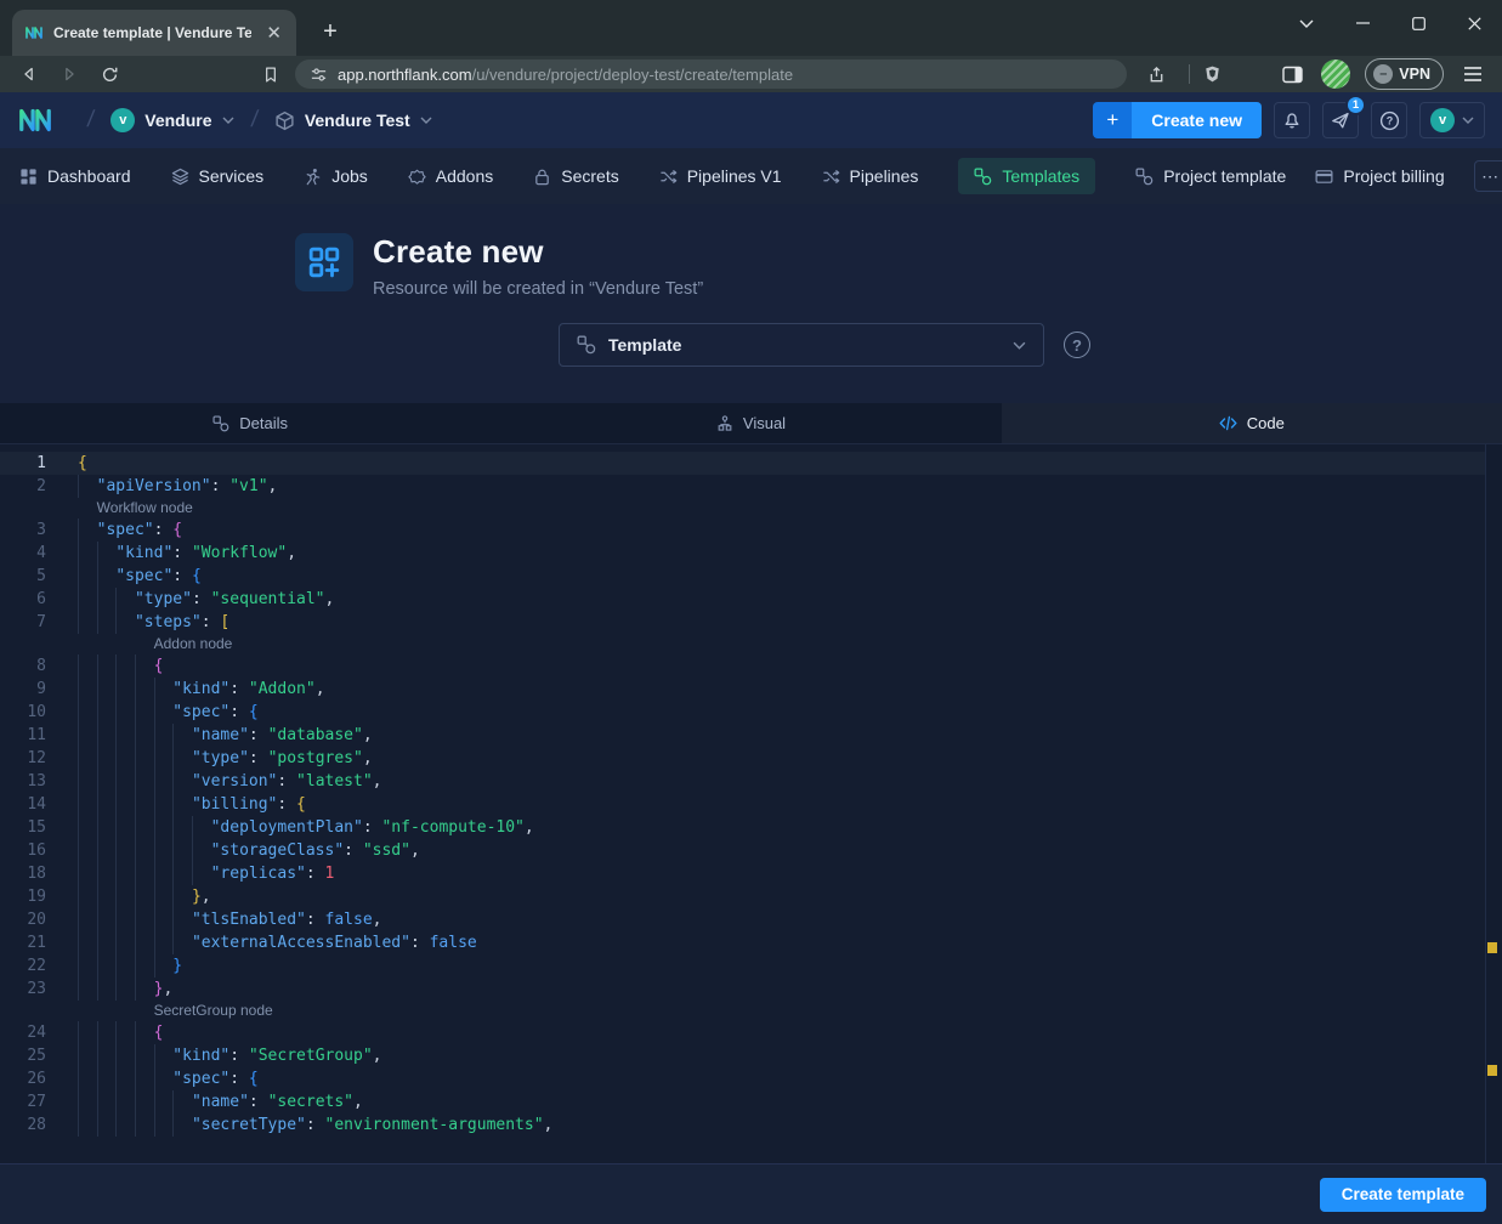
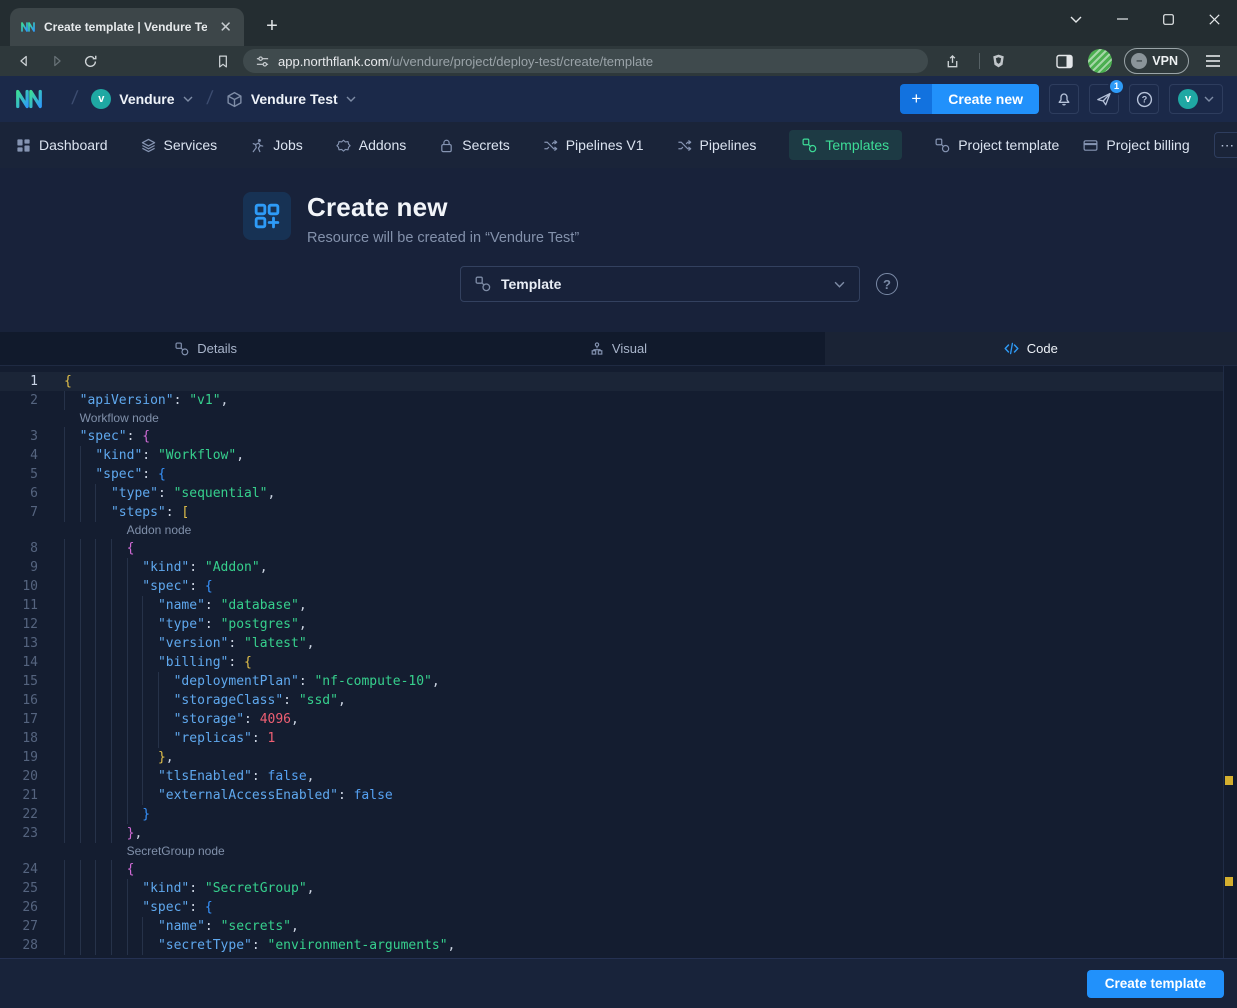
  Create template | Vendure Te
  ✕
  +
  app.northflank.com/u/vendure/project/deploy-test/create/template
  –
  VPN
  v
  Vendure
  Vendure Test
  +
  Create new
  1
  ?
  v
  Dashboard
  Services
  Jobs
  Addons
  Secrets
  Pipelines V1
  Pipelines
  Templates
  Project template
  Project billing
  ⋯
  Create new
  Resource will be created in “Vendure Test”
  Template
  ?
  Details
  Visual
  Code
  1
  {
  2
  "apiVersion": "v1",
  Workflow node
  3
  "spec": {
  4
  "kind": "Workflow",
  5
  "spec": {
  6
  "type": "sequential",
  7
  "steps": [
  Addon node
  8
  {
  9
  "kind": "Addon",
  10
  "spec": {
  11
  "name": "database",
  12
  "type": "postgres",
  13
  "version": "latest",
  14
  "billing": {
  15
  "deploymentPlan": "nf-compute-10",
  16
  "storageClass": "ssd",
+ 17
+ "storage": 4096,
  18
  "replicas": 1
  19
  },
  20
  "tlsEnabled": false,
  21
  "externalAccessEnabled": false
  22
  }
  23
  },
  SecretGroup node
  24
  {
  25
  "kind": "SecretGroup",
  26
  "spec": {
  27
  "name": "secrets",
  28
  "secretType": "environment-arguments",
  Create template
